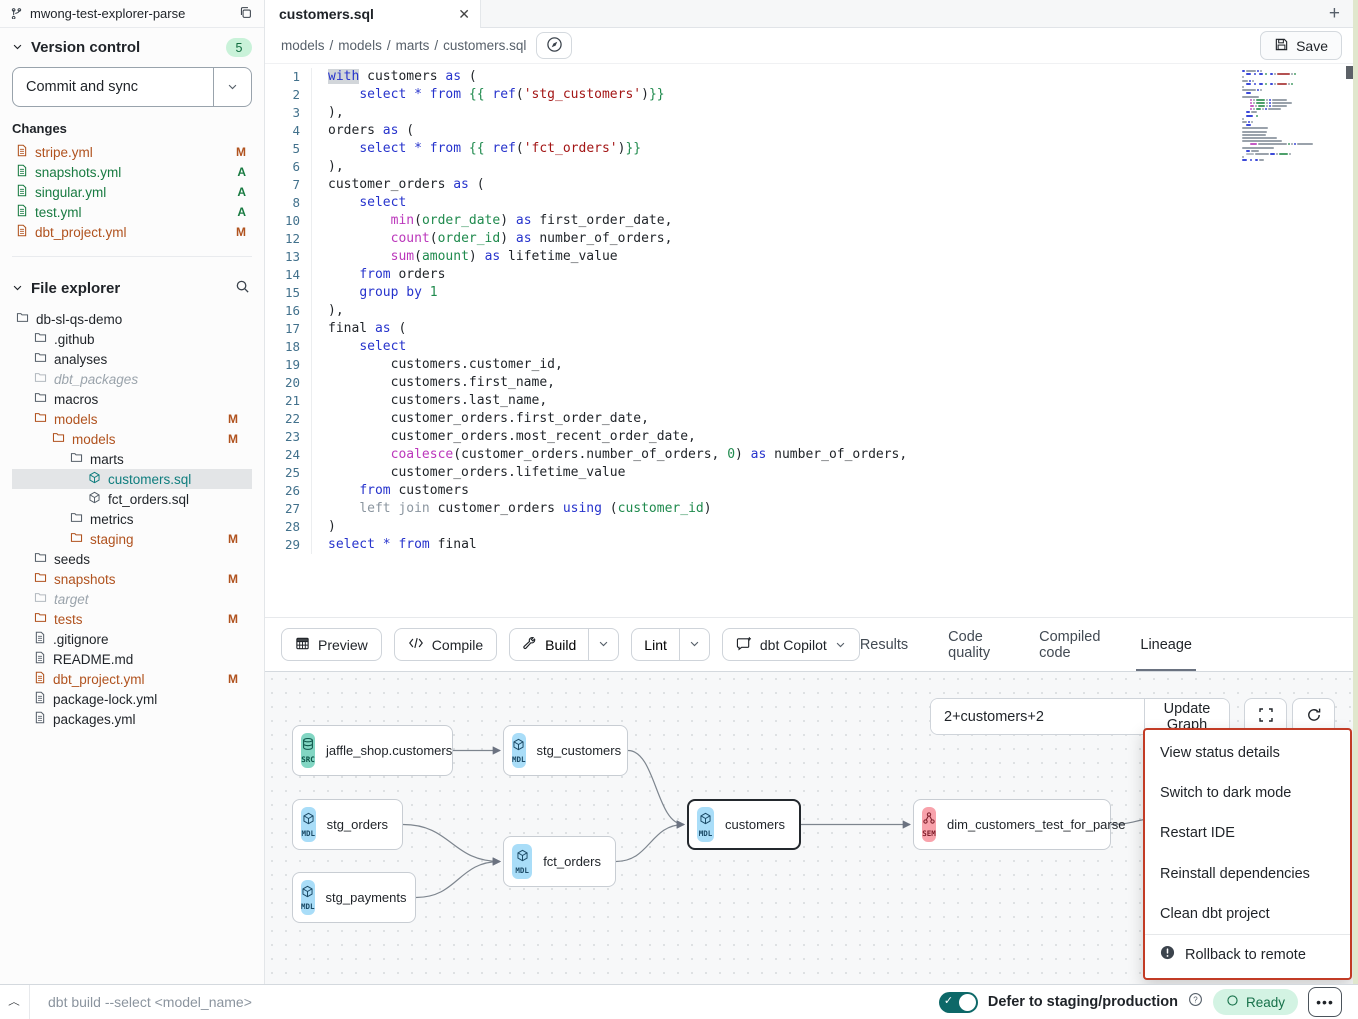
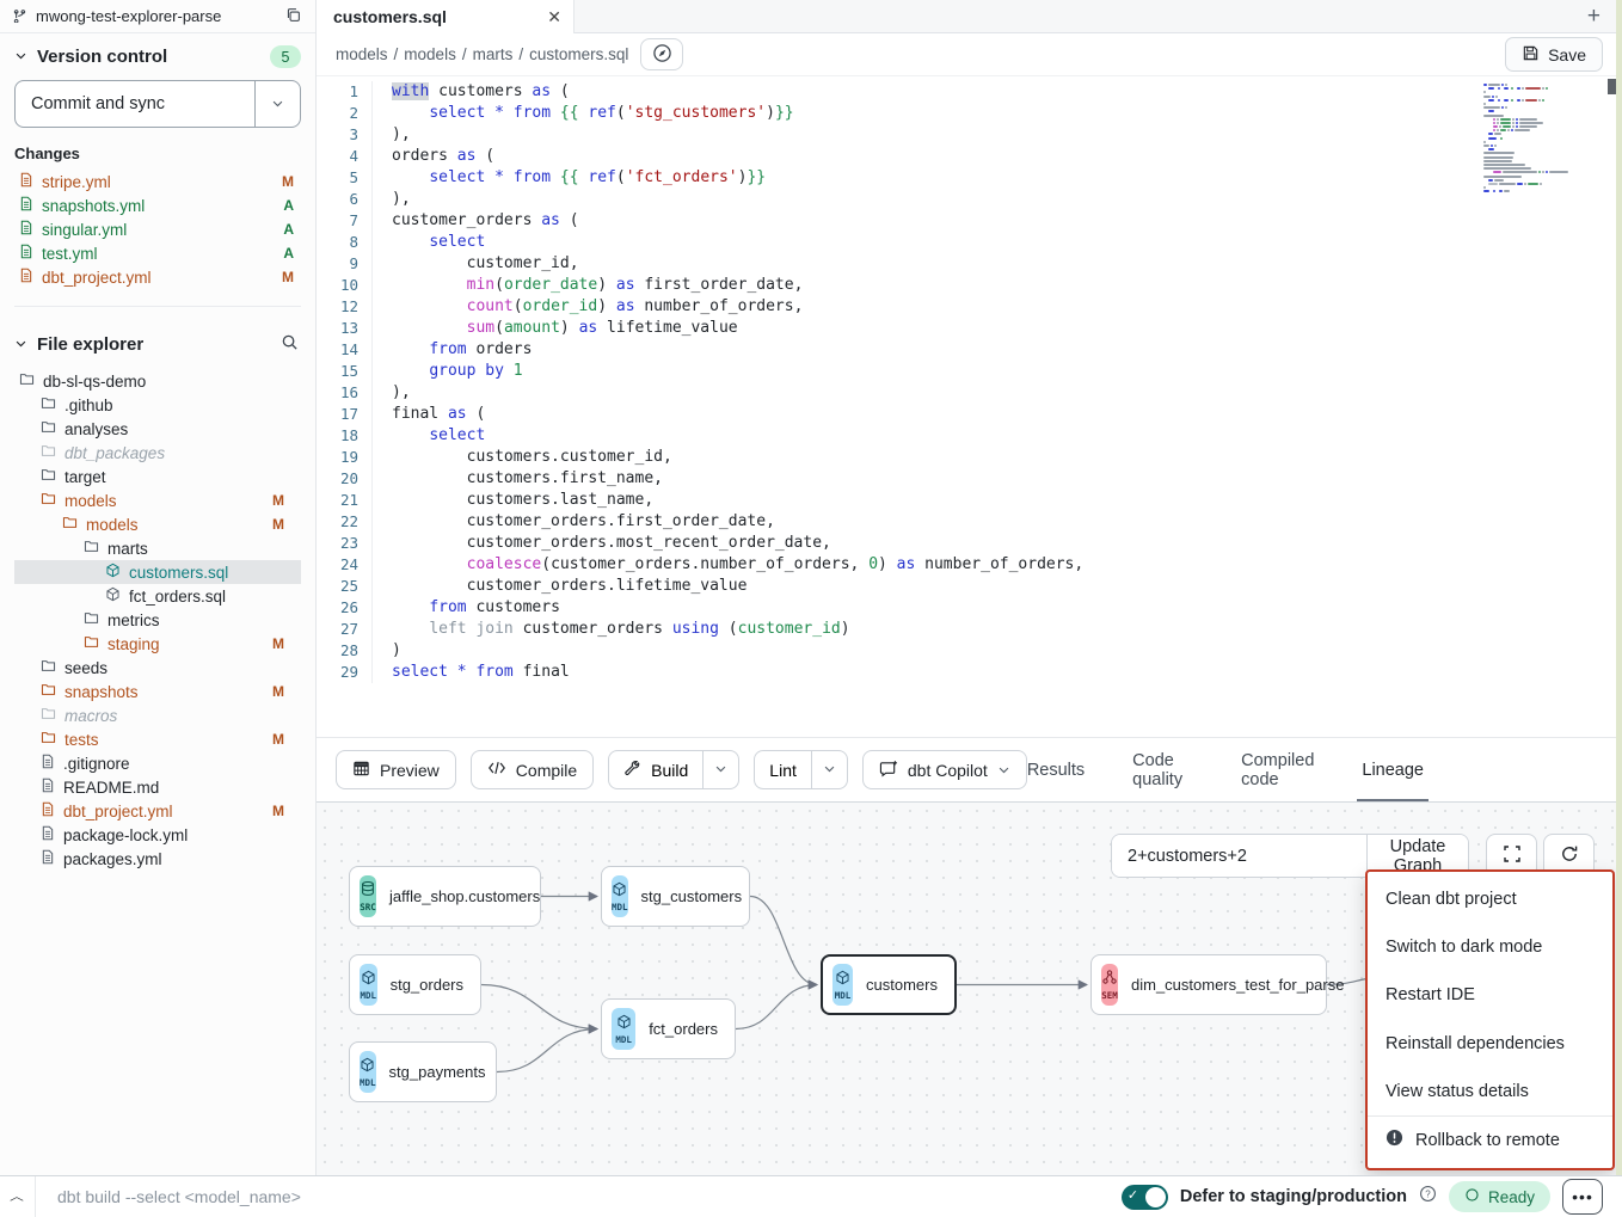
  mwong-test-explorer-parse
  Version control
  5
  Commit and sync
  Changes
  stripe.yml
  M
  snapshots.yml
  A
  singular.yml
  A
  test.yml
  A
  dbt_project.yml
  M
  File explorer
  db-sl-qs-demo
  .github
  analyses
  dbt_packages
- macros
+ target
  models
  M
  models
  M
  marts
  customers.sql
  fct_orders.sql
  metrics
  staging
  M
  seeds
  snapshots
  M
- target
+ macros
  tests
  M
  .gitignore
  README.md
  dbt_project.yml
  M
  package-lock.yml
  packages.yml
  customers.sql
  ✕
  +
  models
  /
  models
  /
  marts
  /
  customers.sql
  Save
  1
  with customers as (
  2
  select * from {{ ref('stg_customers')}}
  3
  ),
  4
  orders as (
  5
  select * from {{ ref('fct_orders')}}
  6
  ),
  7
  customer_orders as (
  8
  select
+ 9
+ customer_id,
  10
  min(order_date) as first_order_date,
  12
  count(order_id) as number_of_orders,
  13
  sum(amount) as lifetime_value
  14
  from orders
  15
  group by 1
  16
  ),
  17
  final as (
  18
  select
  19
  customers.customer_id,
  20
  customers.first_name,
  21
  customers.last_name,
  22
  customer_orders.first_order_date,
  23
  customer_orders.most_recent_order_date,
  24
  coalesce(customer_orders.number_of_orders, 0) as number_of_orders,
  25
  customer_orders.lifetime_value
  26
  from customers
  27
  left join customer_orders using (customer_id)
  28
  )
  29
  select * from final
  Preview
  Compile
  Build
  Lint
  dbt Copilot
  Results
  Code quality
  Compiled code
  Lineage
  SRC
  jaffle_shop.customers
  MDL
  stg_customers
  MDL
  stg_orders
  MDL
  fct_orders
  MDL
  stg_payments
  MDL
  customers
  SEM
  dim_customers_test_for_parse
  2+customers+2
  Update Graph
- View status details
+ Clean dbt project
  Switch to dark mode
  Restart IDE
  Reinstall dependencies
- Clean dbt project
+ View status details
  Rollback to remote
  ︿
  dbt build --select <model_name>
  ✓
  Defer to staging/production
  ?
  Ready
  •••
